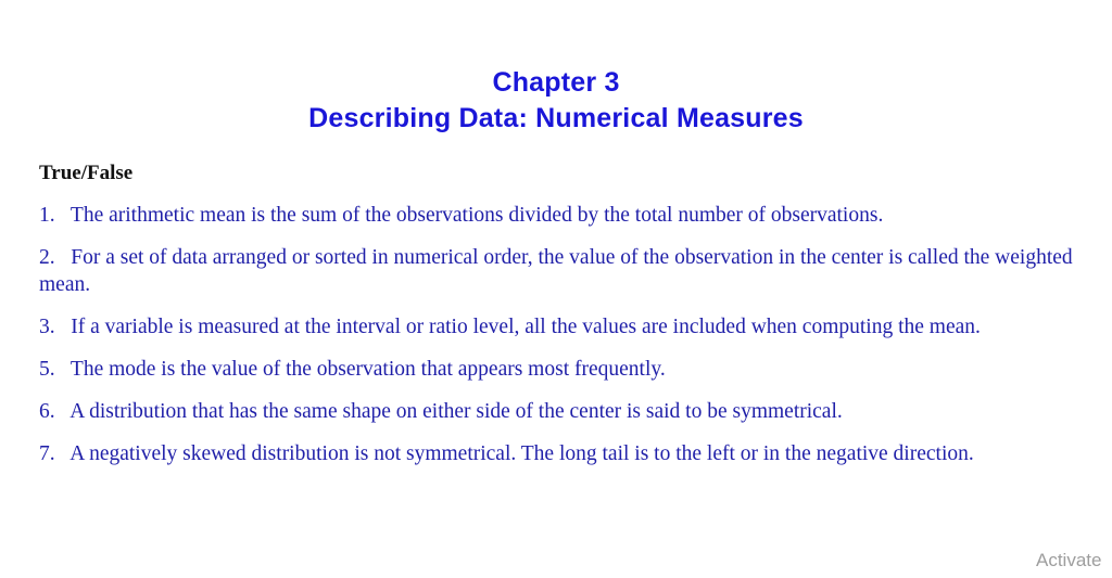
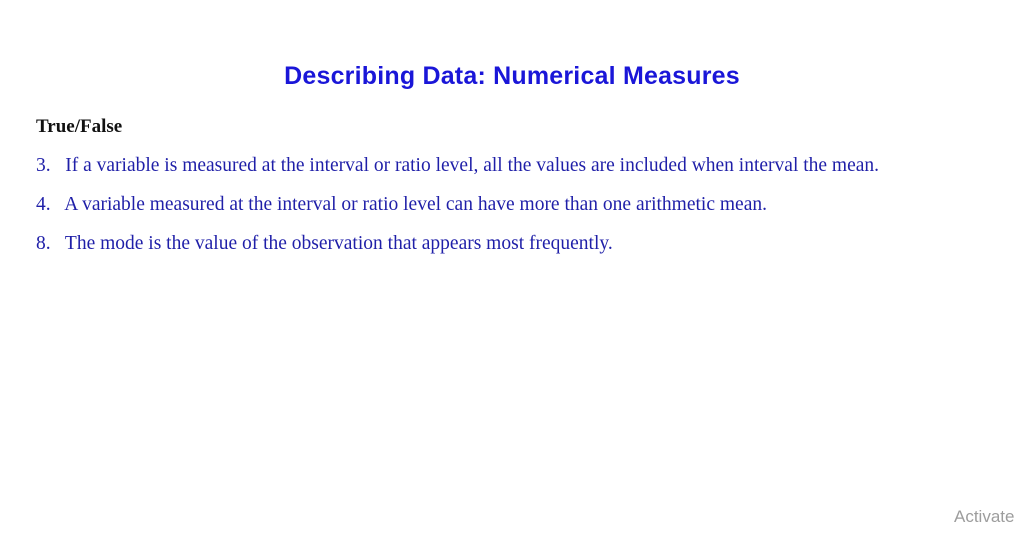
- Chapter 3
  Describing Data: Numerical Measures
  True/False
- 1. The arithmetic mean is the sum of the observations divided by the total number of observations.
- 2. For a set of data arranged or sorted in numerical order, the value of the observation in the center is called the weighted mean.
- 3. If a variable is measured at the interval or ratio level, all the values are included when computing the mean.
+ 3. If a variable is measured at the interval or ratio level, all the values are included when interval the mean.
+ 4. A variable measured at the interval or ratio level can have more than one arithmetic mean.
- 5. The mode is the value of the observation that appears most frequently.
+ 8. The mode is the value of the observation that appears most frequently.
- 6. A distribution that has the same shape on either side of the center is said to be symmetrical.
- 7. A negatively skewed distribution is not symmetrical. The long tail is to the left or in the negative direction.
  Activate
